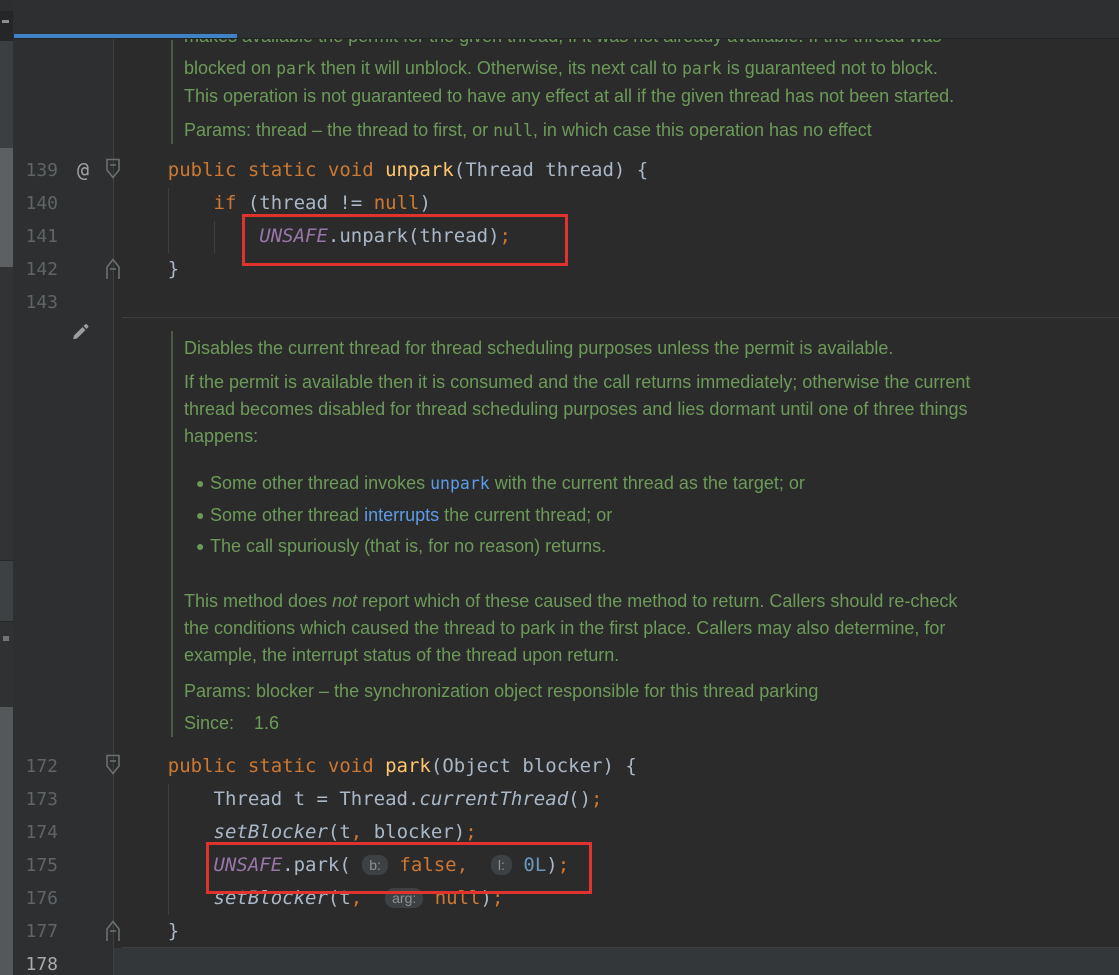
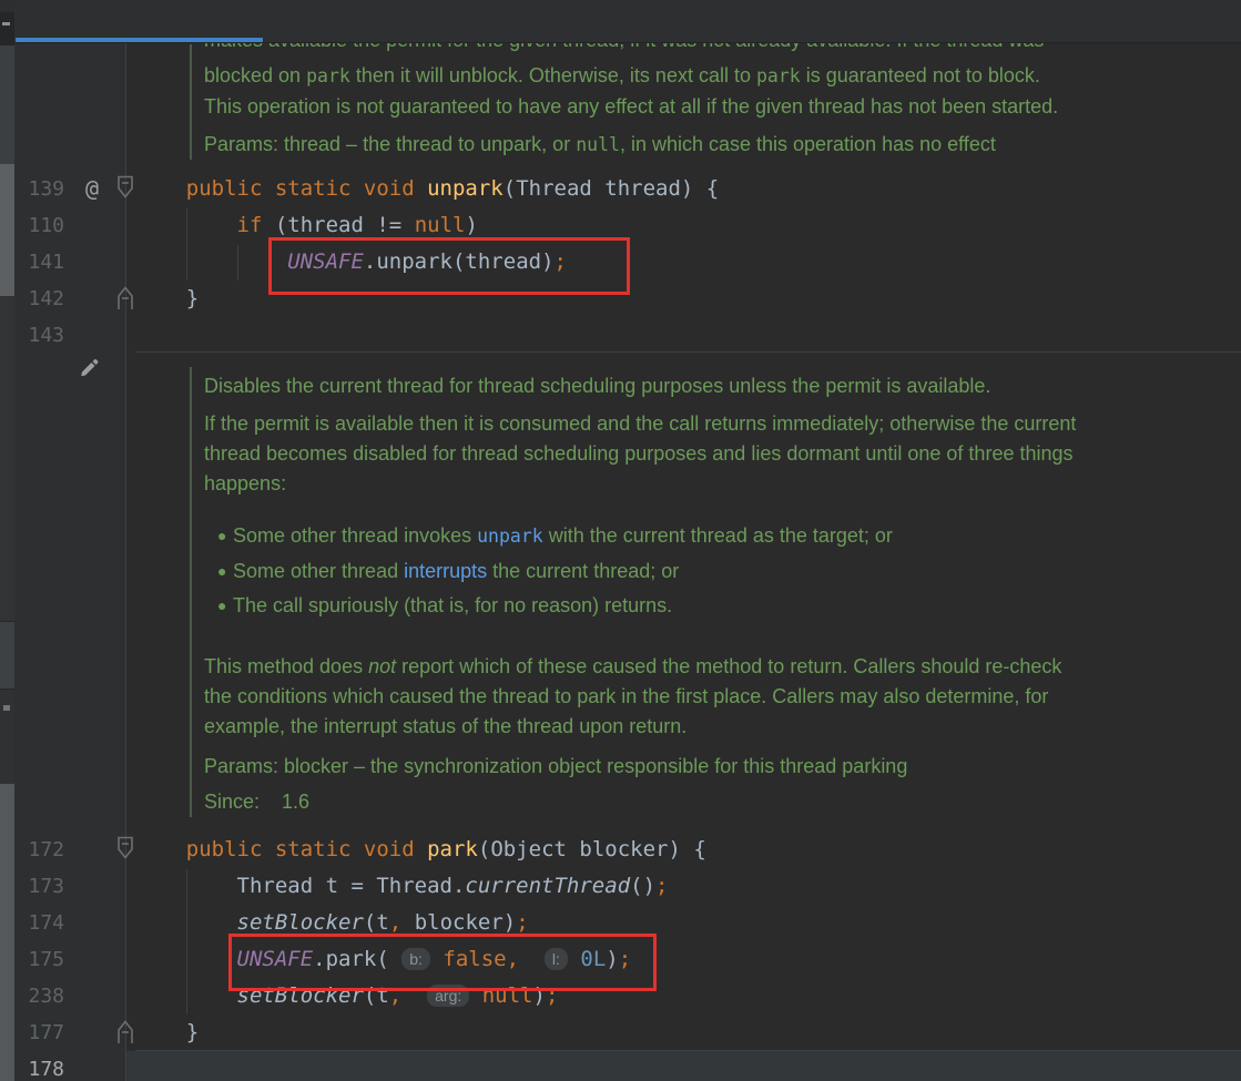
  139
- 140
+ 110
  141
  142
  143
  172
  173
  174
  175
- 176
+ 238
  177
  178
  @
  blocked on park then it will unblock. Otherwise, its next call to park is guaranteed not to block.
  This operation is not guaranteed to have any effect at all if the given thread has not been started.
- Params: thread – the thread to first, or null, in which case this operation has no effect
+ Params: thread – the thread to unpark, or null, in which case this operation has no effect
  Disables the current thread for thread scheduling purposes unless the permit is available.
  If the permit is available then it is consumed and the call returns immediately; otherwise the current
  thread becomes disabled for thread scheduling purposes and lies dormant until one of three things
  happens:
  ● Some other thread invokes unpark with the current thread as the target; or
  ● Some other thread interrupts the current thread; or
  ● The call spuriously (that is, for no reason) returns.
  This method does not report which of these caused the method to return. Callers should re-check
  the conditions which caused the thread to park in the first place. Callers may also determine, for
  example, the interrupt status of the thread upon return.
  Params: blocker – the synchronization object responsible for this thread parking
  Since: 1.6
  public static void unpark(Thread thread) {
  if (thread != null)
  UNSAFE.unpark(thread);
  }
  public static void park(Object blocker) {
  Thread t = Thread.currentThread();
  setBlocker(t, blocker);
  UNSAFE.park( b: false, l: 0L);
  setBlocker(t, arg: null);
  }
